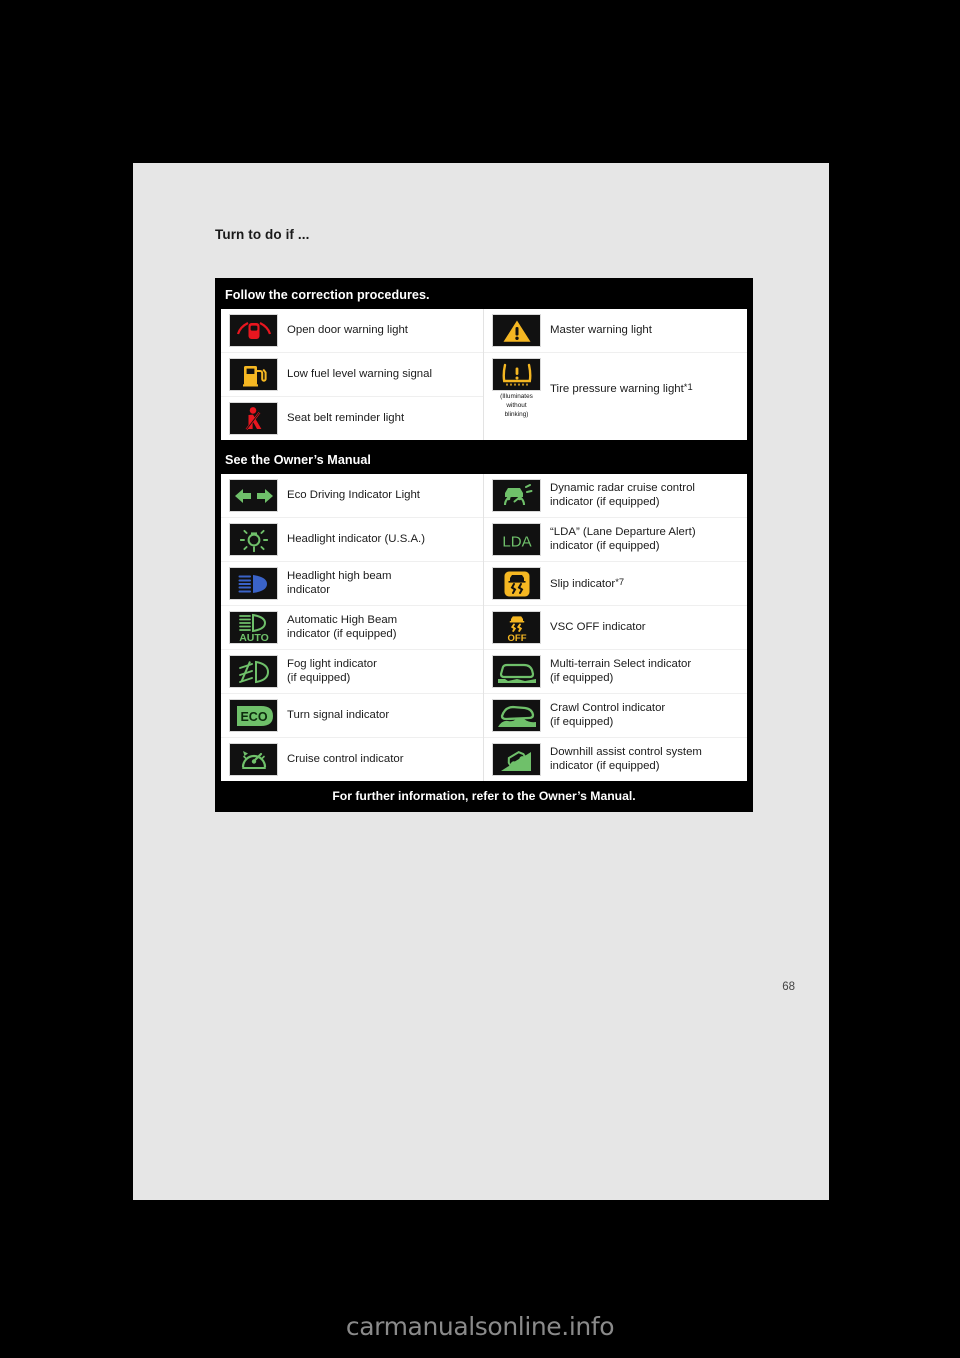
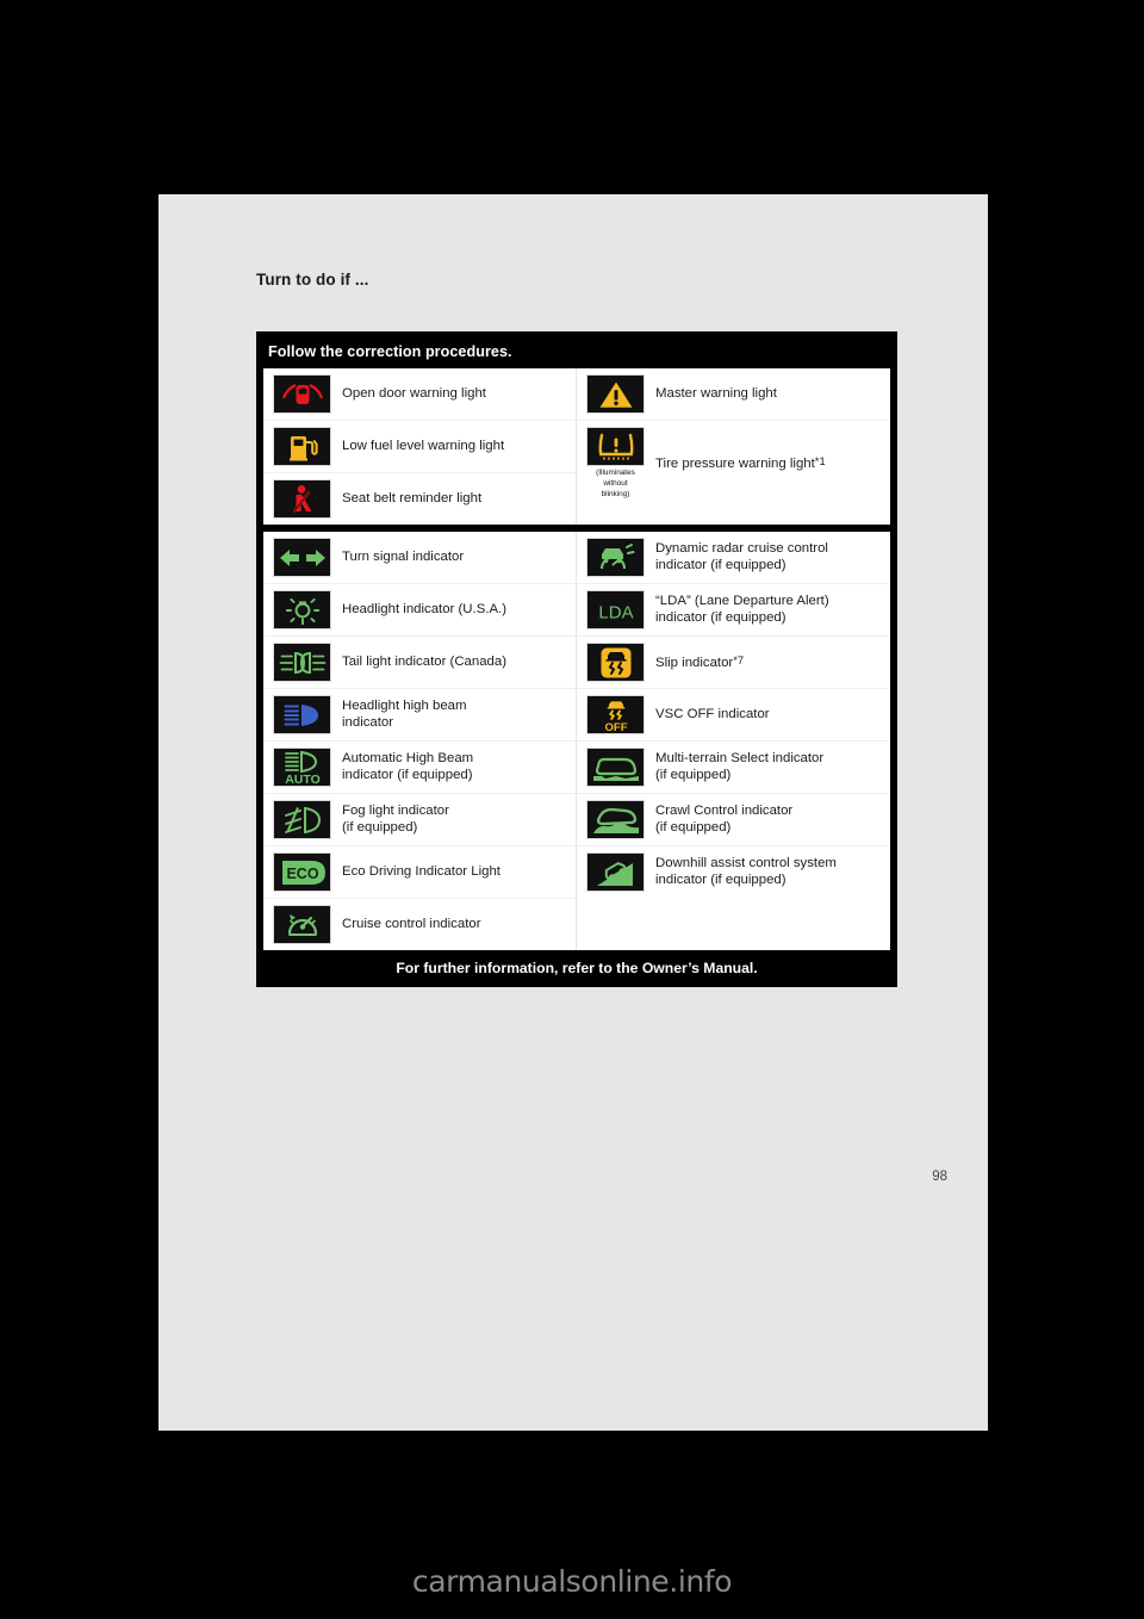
  Turn to do if ...
  Follow the correction procedures.
  Open door warning light
- Low fuel level warning signal
+ Low fuel level warning light
  Seat belt reminder light
  Master warning light
  Tire pressure warning light*1
- See the Owner’s Manual
- Eco Driving Indicator Light
+ Turn signal indicator
  Headlight indicator (U.S.A.)
+ Tail light indicator (Canada)
  Headlight high beam
  indicator
  AUTO
  Automatic High Beam
  indicator (if equipped)
  Fog light indicator
  (if equipped)
  ECO
- Turn signal indicator
+ Eco Driving Indicator Light
  Cruise control indicator
  Dynamic radar cruise control
  indicator (if equipped)
  LDA
  “LDA” (Lane Departure Alert)
  indicator (if equipped)
  Slip indicator*7
  OFF
  VSC OFF indicator
  Multi-terrain Select indicator
  (if equipped)
  Crawl Control indicator
  (if equipped)
  Downhill assist control system
  indicator (if equipped)
  For further information, refer to the Owner’s Manual.
- 68
+ 98
  carmanualsonline.info
